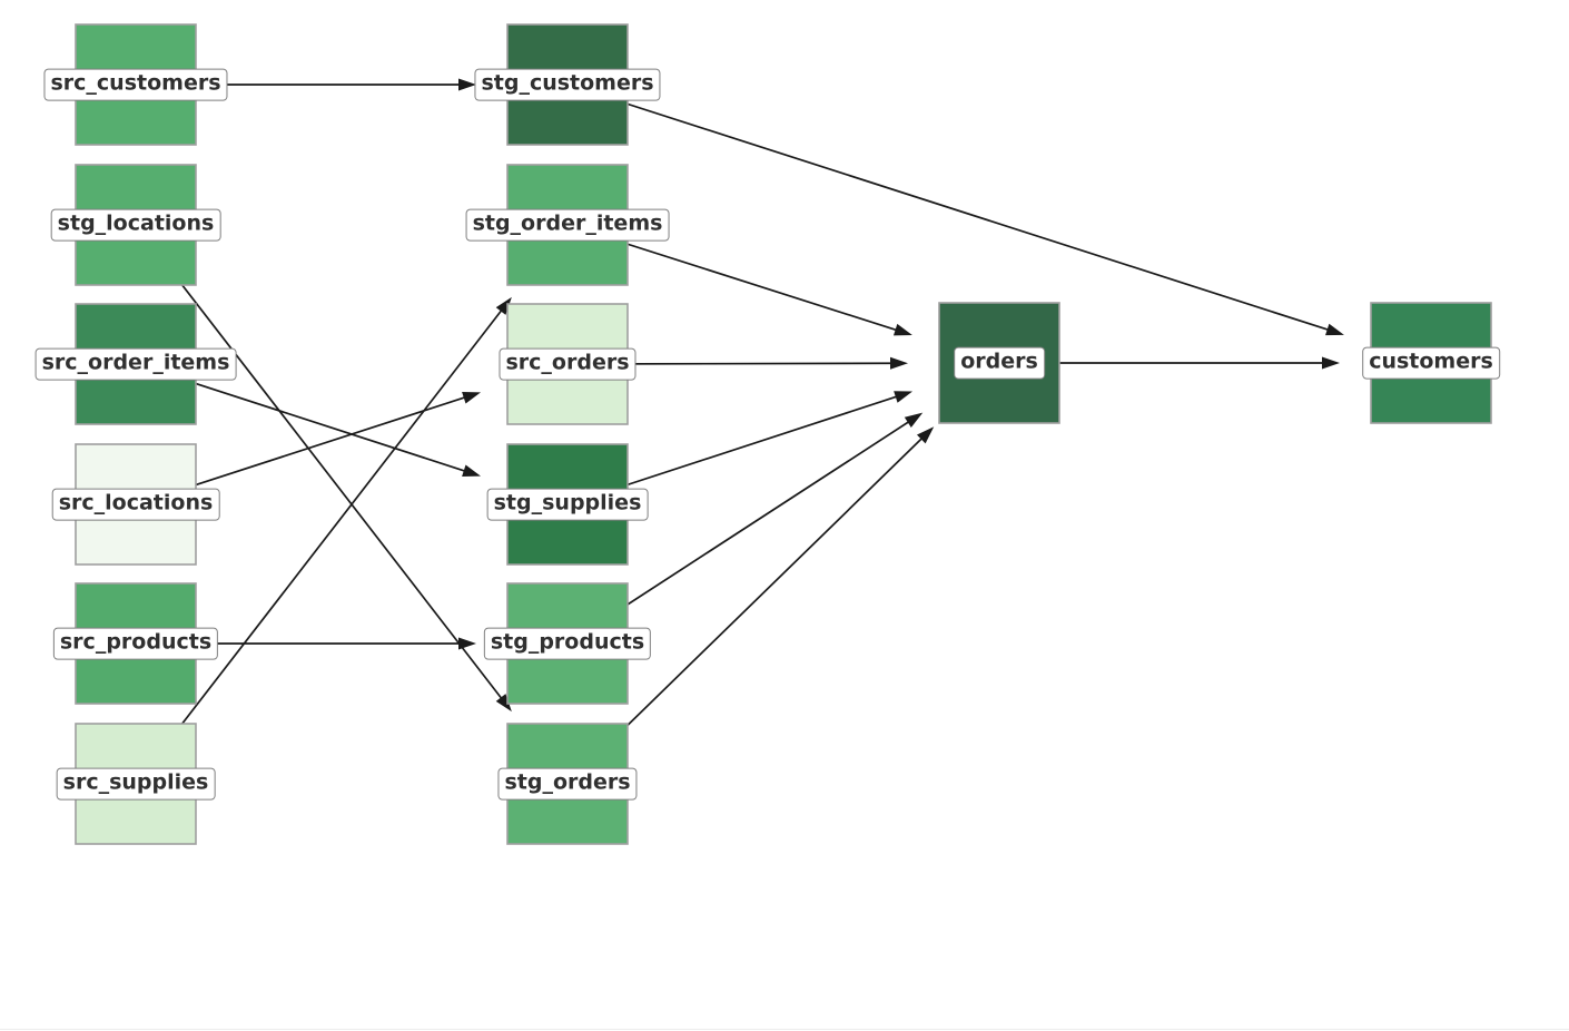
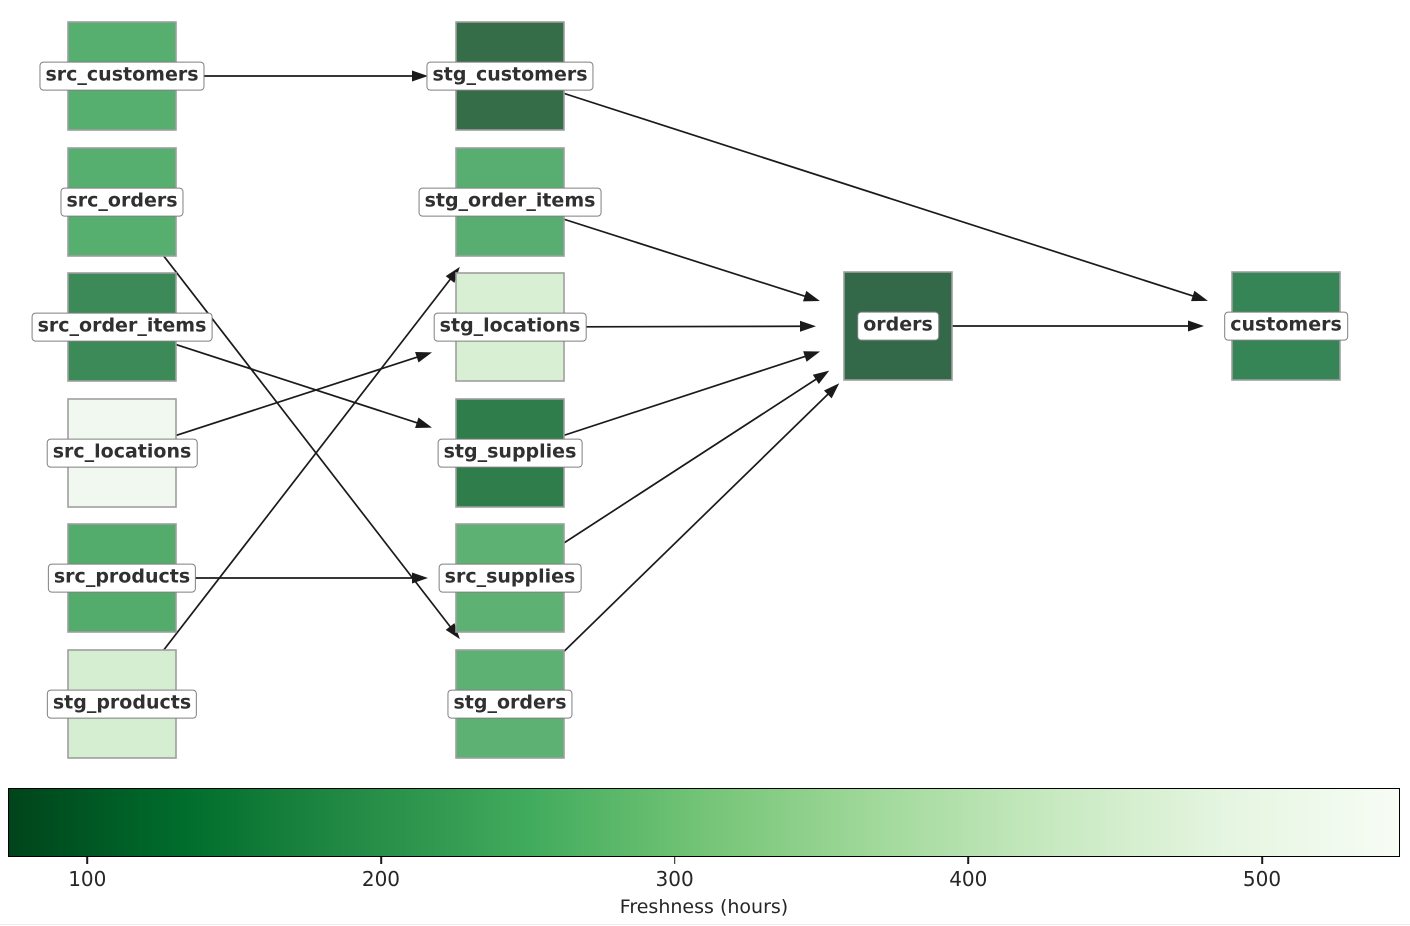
  src_customers
- stg_locations
+ src_orders
  src_order_items
  src_locations
  src_products
- src_supplies
+ stg_products
  stg_customers
  stg_order_items
- src_orders
+ stg_locations
  stg_supplies
- stg_products
+ src_supplies
  stg_orders
  orders
  customers
+ 100
+ 200
+ 300
+ 400
+ 500
+ Freshness (hours)
